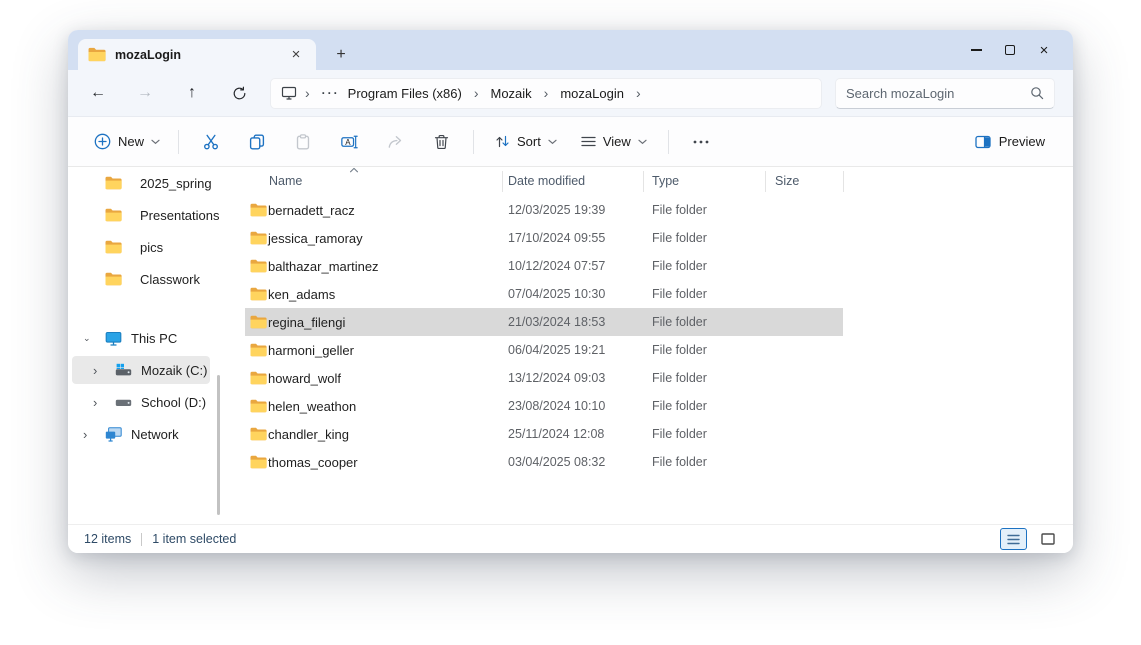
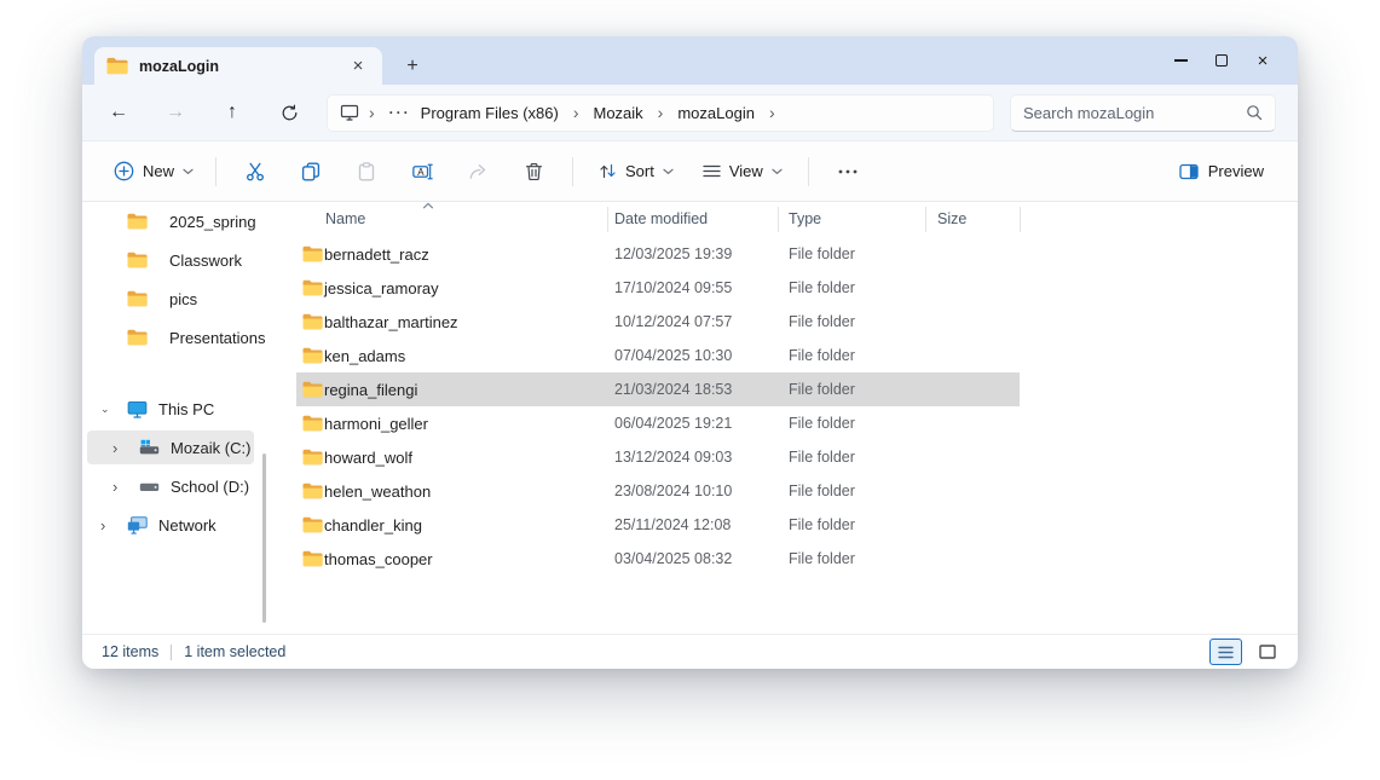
  mozaLogin
  ×
  +
  ×
  ←
  →
  ↑
  ›
  ···
  Program Files (x86)
  ›
  Mozaik
  ›
  mozaLogin
  ›
  Search mozaLogin
  New
  A
  Sort
  View
  Preview
  2025_spring
- Presentations
+ Classwork
  pics
- Classwork
+ Presentations
  ⌄
  This PC
  ›
  Mozaik (C:)
  ›
  School (D:)
  ›
  Network
  Name
  Date modified
  Type
  Size
  bernadett_racz
  12/03/2025 19:39
  File folder
  jessica_ramoray
  17/10/2024 09:55
  File folder
  balthazar_martinez
  10/12/2024 07:57
  File folder
  ken_adams
  07/04/2025 10:30
  File folder
  regina_filengi
  21/03/2024 18:53
  File folder
  harmoni_geller
  06/04/2025 19:21
  File folder
  howard_wolf
  13/12/2024 09:03
  File folder
  helen_weathon
  23/08/2024 10:10
  File folder
  chandler_king
  25/11/2024 12:08
  File folder
  thomas_cooper
  03/04/2025 08:32
  File folder
  12 items
  1 item selected
